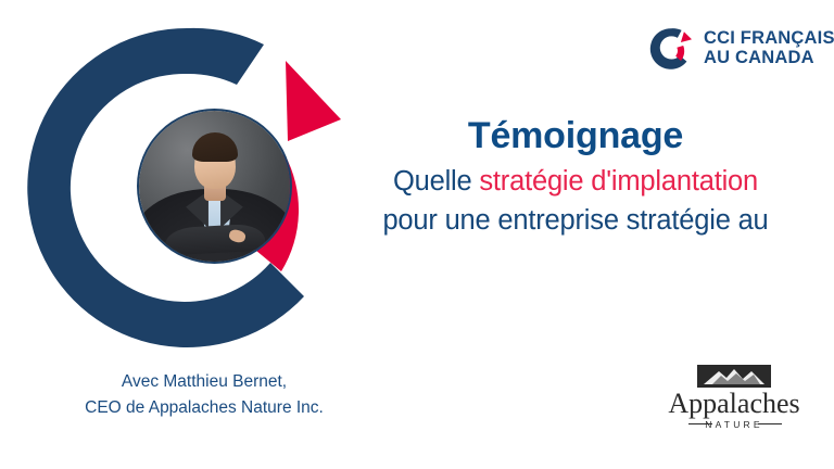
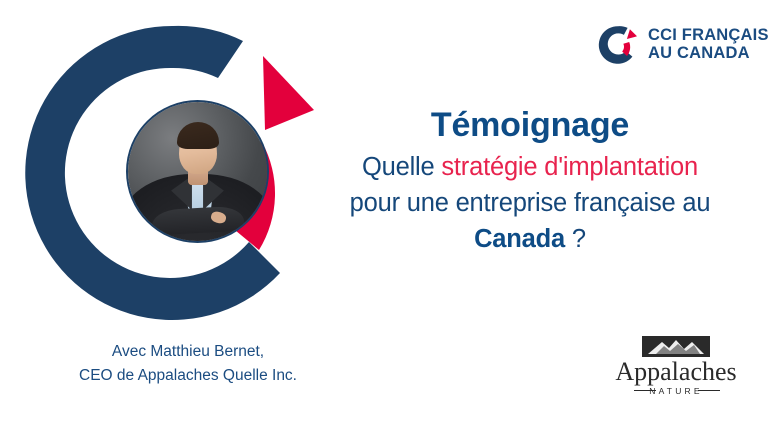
  CCI FRANÇAIS
  AU CANADA
  Témoignage
  Quelle stratégie d'implantation
- pour une entreprise stratégie au
+ pour une entreprise française au
+ Canada ?
  Avec Matthieu Bernet,
- CEO de Appalaches Nature Inc.
+ CEO de Appalaches Quelle Inc.
  Appalaches
  NATUR
